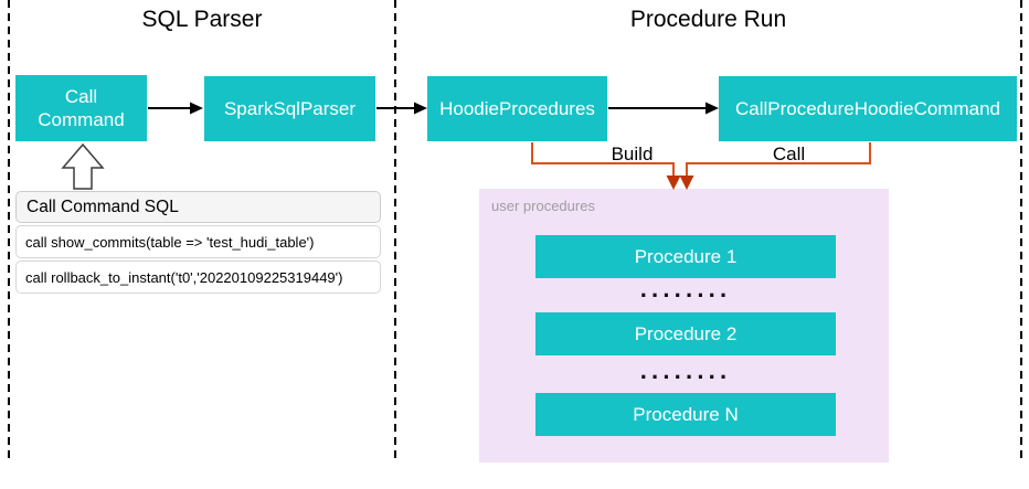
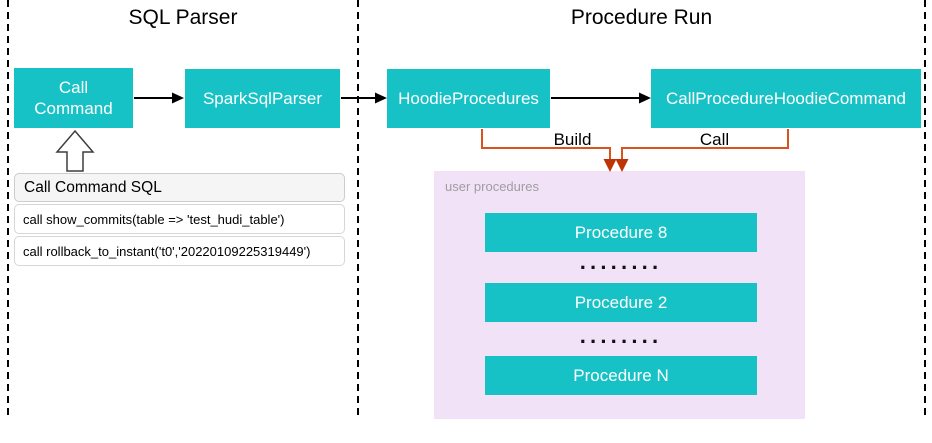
  SQL Parser
  Procedure Run
  Call Command
  SparkSqlParser
  HoodieProcedures
  CallProcedureHoodieCommand
  Build
  Call
  Call Command SQL
  call show_commits(table => 'test_hudi_table')
  call rollback_to_instant('t0','20220109225319449')
  user procedures
- Procedure 1
+ Procedure 8
  ········
  Procedure 2
  ········
  Procedure N
